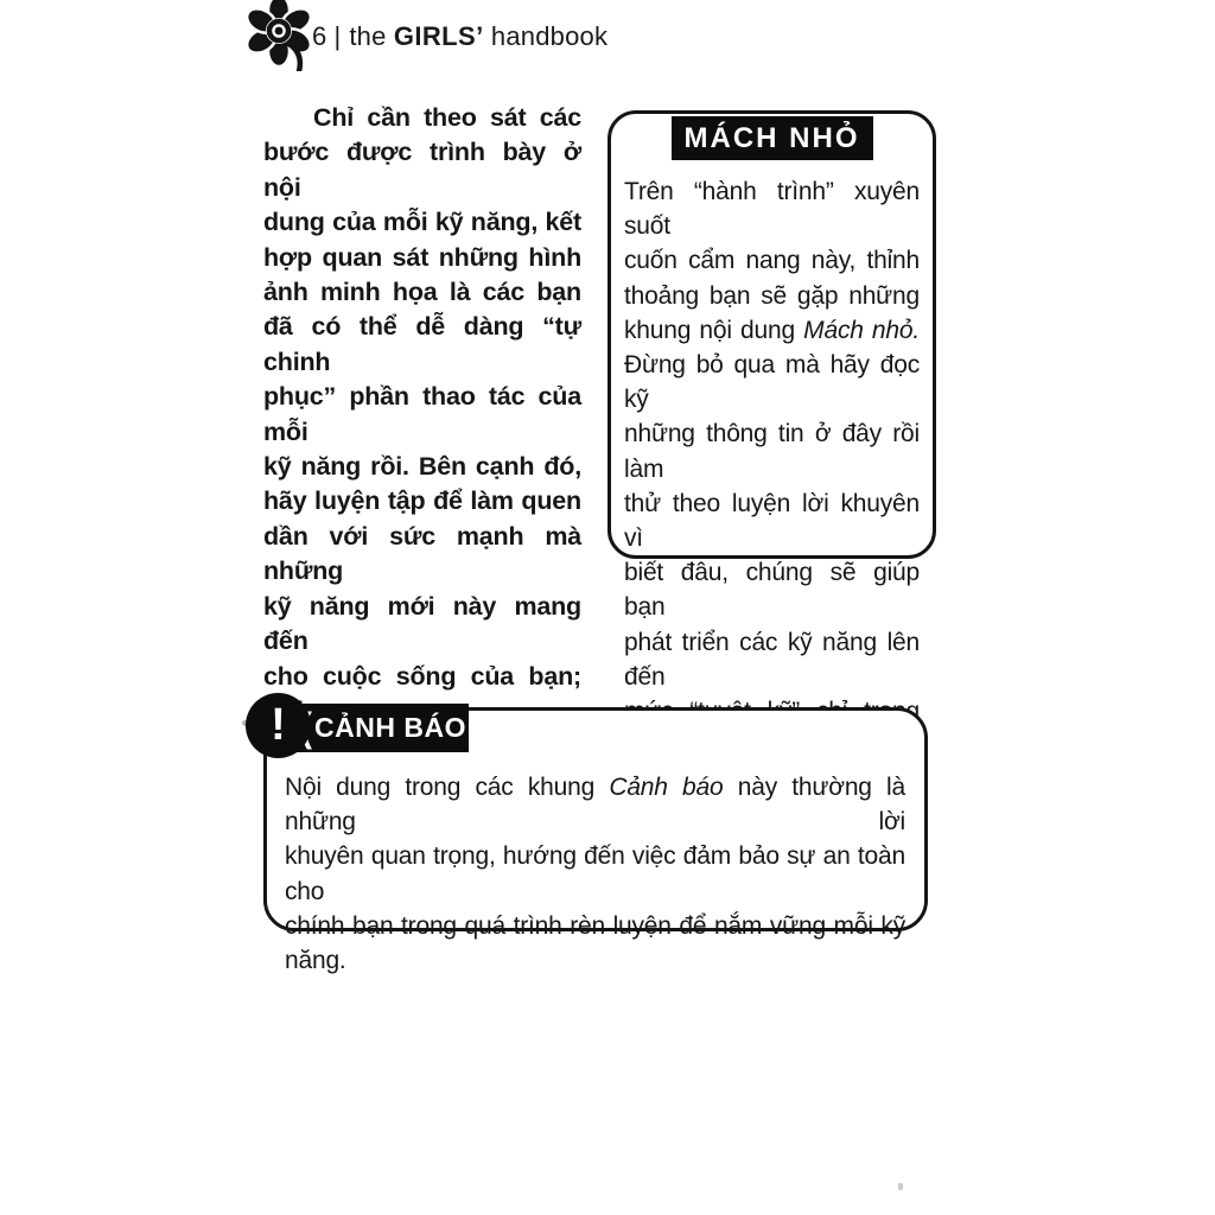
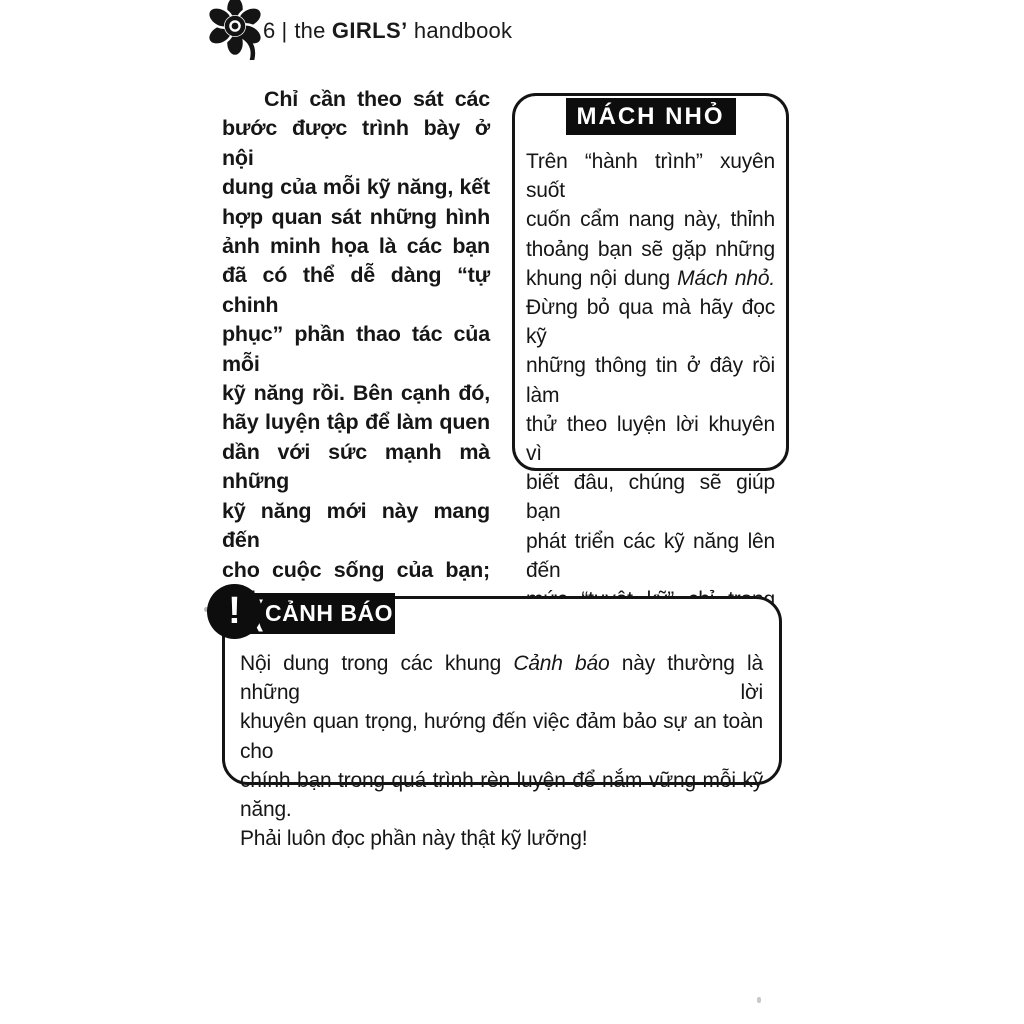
  6 | the GIRLS’ handbook
  Chỉ cần theo sát các
  bước được trình bày ở nội
  dung của mỗi kỹ năng, kết
  hợp quan sát những hình
  ảnh minh họa là các bạn
  đã có thể dễ dàng “tự chinh
  phục” phần thao tác của mỗi
  kỹ năng rồi. Bên cạnh đó,
  hãy luyện tập để làm quen
  dần với sức mạnh mà những
  kỹ năng mới này mang đến
  cho cuộc sống của bạn;
  MÁCH NHỎ
  Trên “hành trình” xuyên suốt
  cuốn cẩm nang này, thỉnh
  thoảng bạn sẽ gặp những
  khung nội dung Mách nhỏ.
  Đừng bỏ qua mà hãy đọc kỹ
  những thông tin ở đây rồi làm
  thử theo luyện lời khuyên vì
  biết đâu, chúng sẽ giúp bạn
  phát triển các kỹ năng lên đến
  !
  CẢNH BÁO
  )
  Nội dung trong các khung Cảnh báo này thường là những lời
  khuyên quan trọng, hướng đến việc đảm bảo sự an toàn cho
  chính bạn trong quá trình rèn luyện để nắm vững mỗi kỹ năng.
+ Phải luôn đọc phần này thật kỹ lưỡng!
